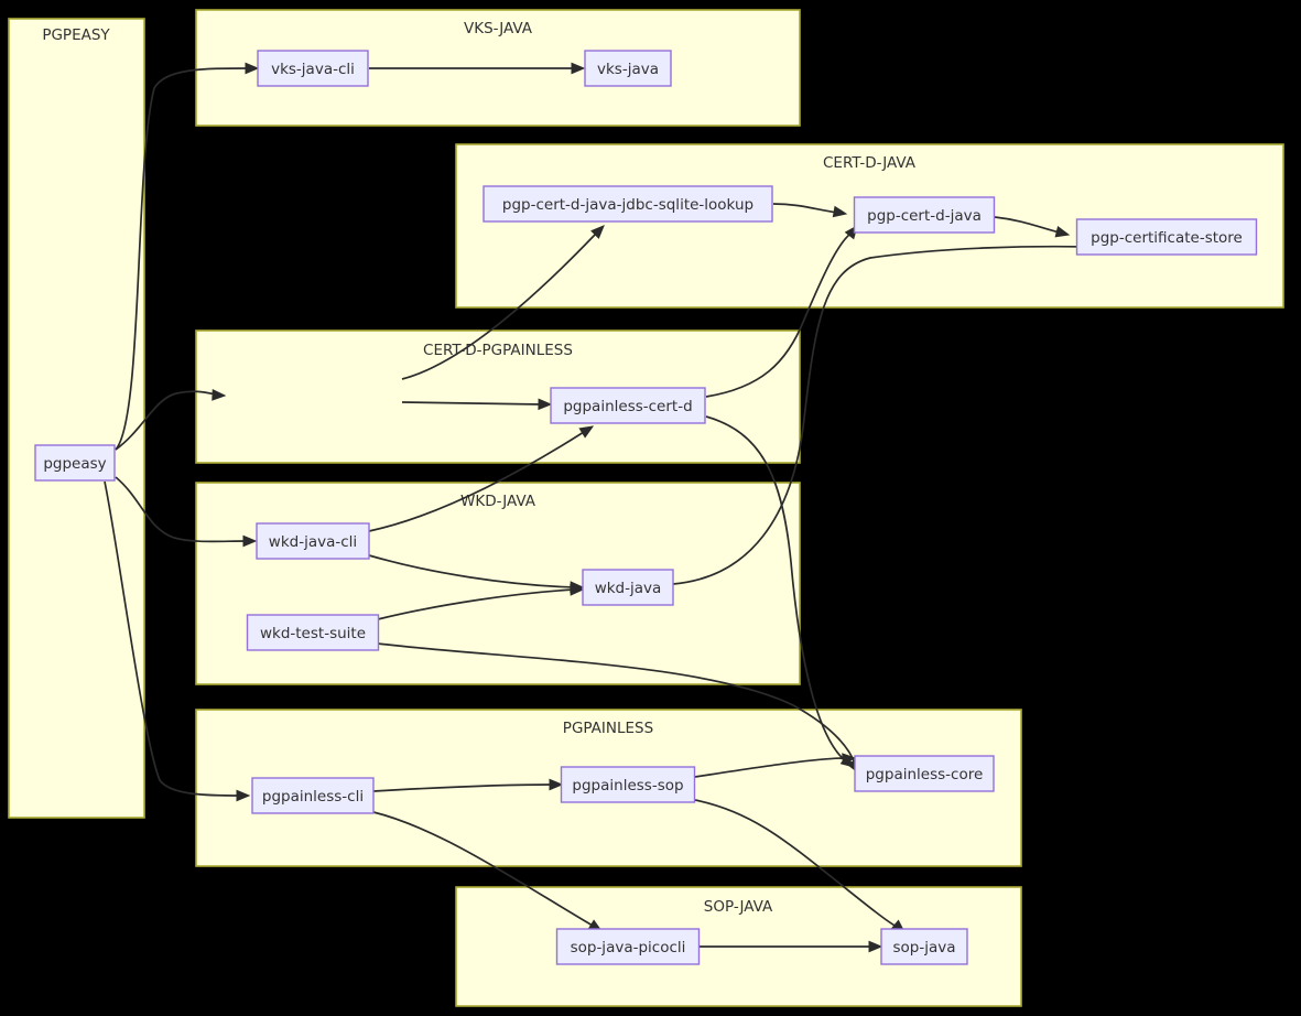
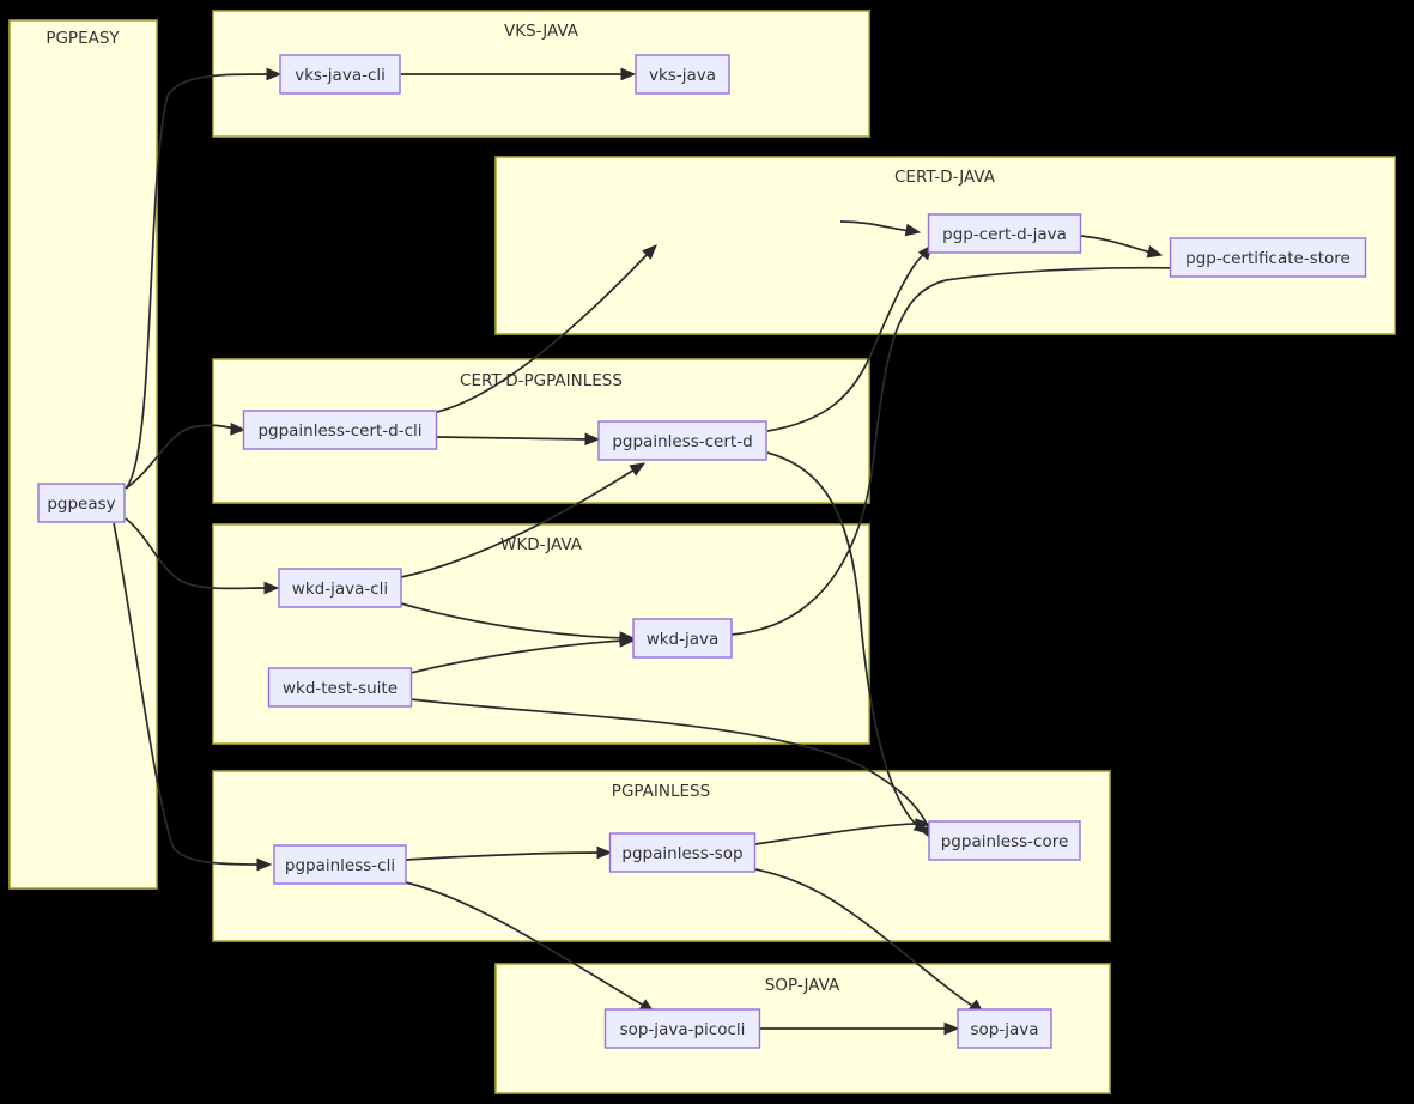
  PGPEASY
  VKS-JAVA
  CERT-D-JAVA
  CERTD-PGPAINLESS
  WKD-JAVA
  PGPAINLESS
  SOP-JAVA
  pgpeasy
  vks-java-cli
  vks-java
- pgp-cert-d-java-jdbc-sqlite-lookup
  pgp-cert-d-java
  pgp-certificate-store
+ pgpainless-cert-d-cli
  pgpainless-cert-d
  wkd-java-cli
  wkd-java
  wkd-test-suite
  pgpainless-cli
  pgpainless-sop
  pgpainless-core
  sop-java-picocli
  sop-java
